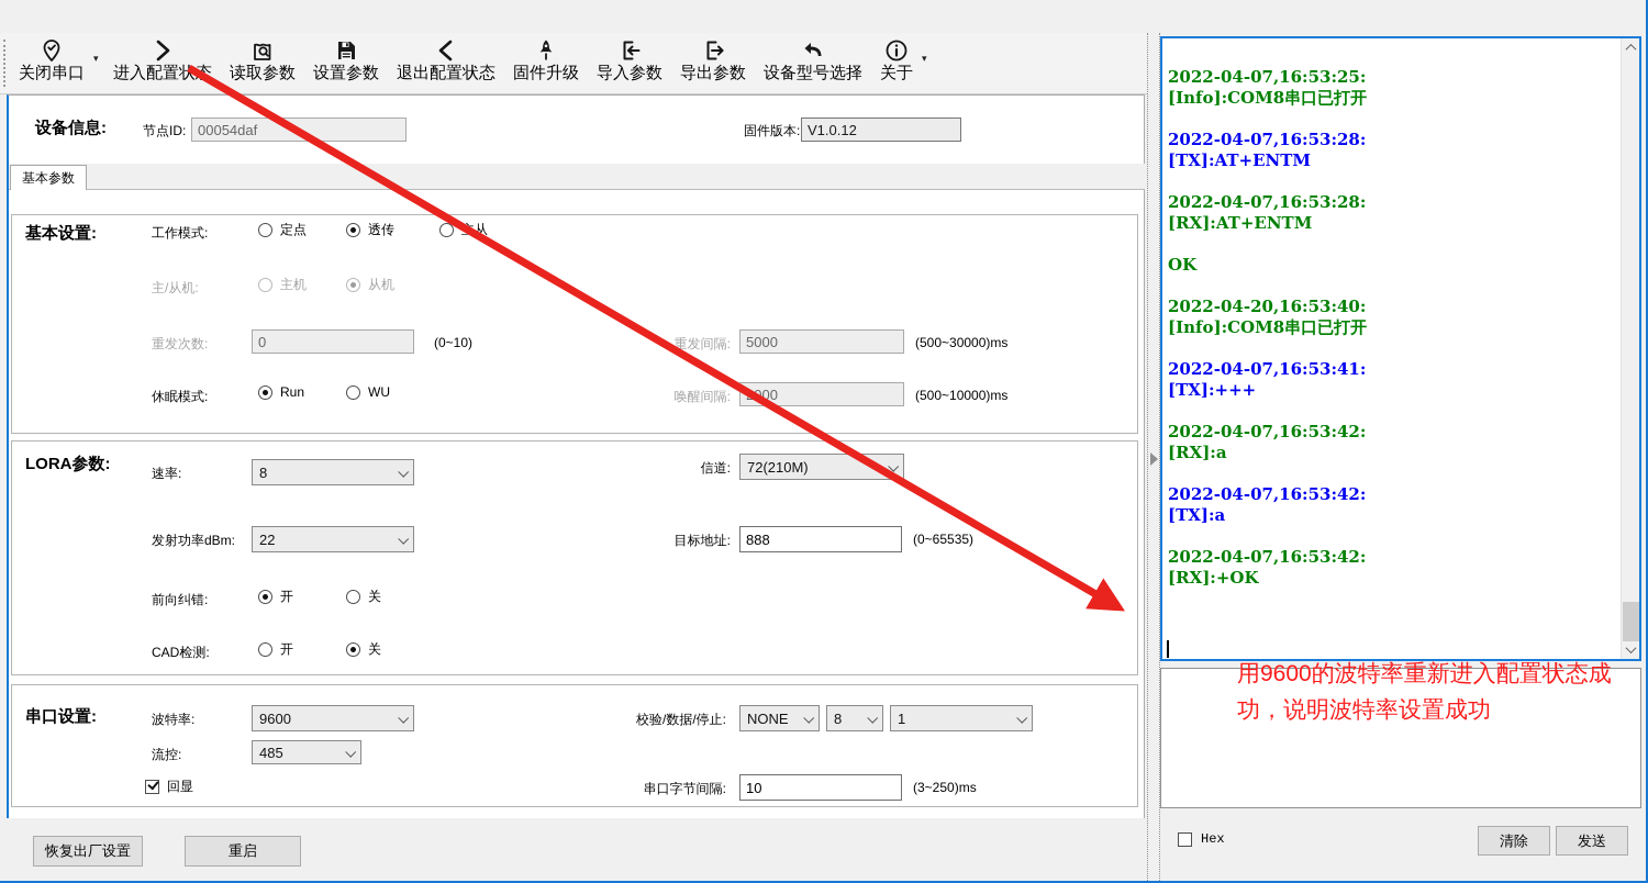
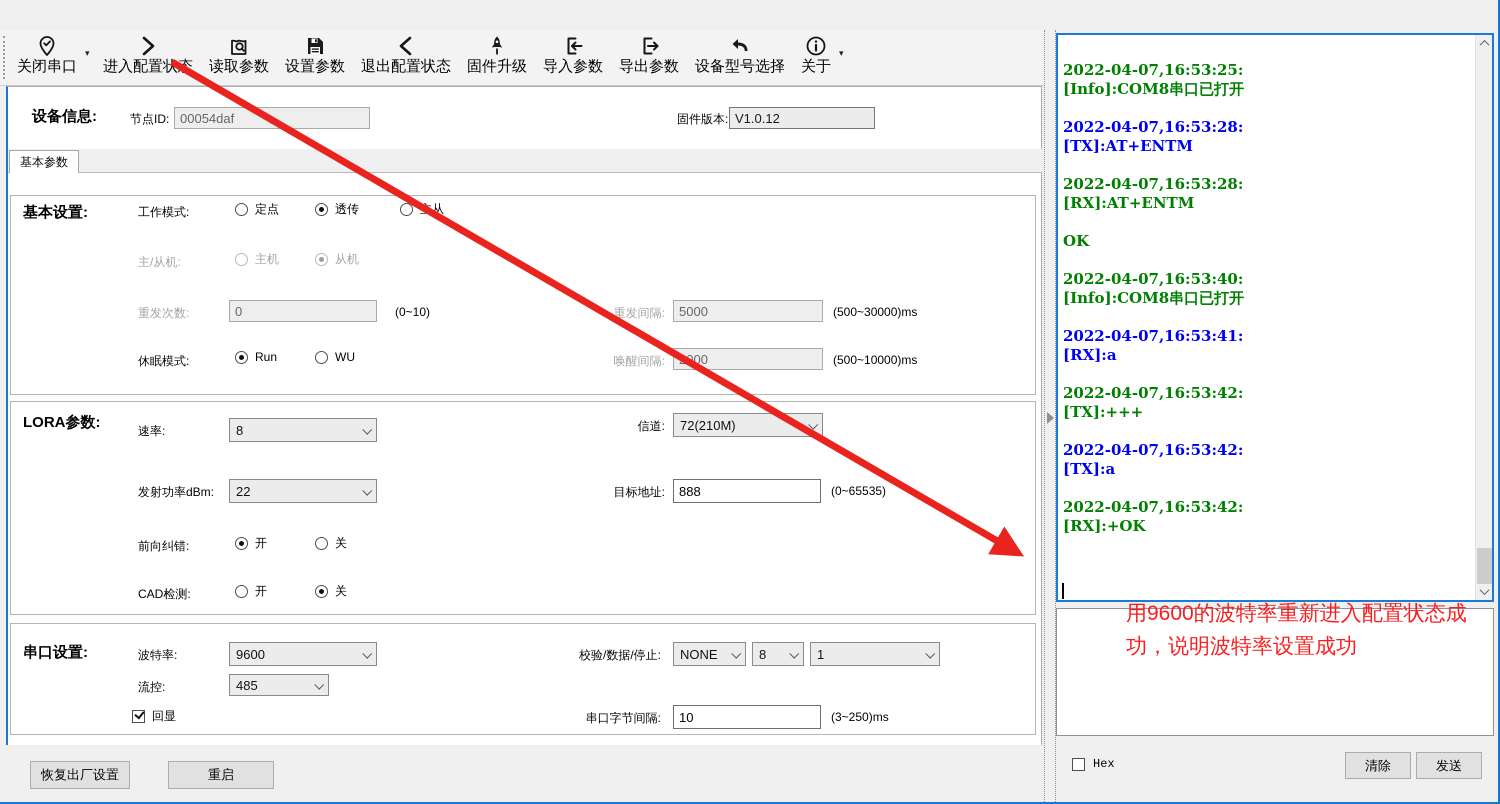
  关闭串口
  ▾
  进入配置状
  读取参数
  设置参数
  退出配置状态
  固件升级
  导入参数
  导出参数
  设备型号选择
  关于
  ▾
  设备信息:
  节点ID:
  00054daf
  固件版本:
  V1.0.12
  基本参数
  基本设置:
  工作模式:
  定点
  透传
  主/从机:
  主机
  从机
  重发次数:
  0
  (0~10)
  重发间隔:
  5000
  (500~30000)ms
  休眠模式:
  Run
  WU
  唤醒间隔:
  (500~10000)ms
  LORA参数:
  速率:
  8
  信道:
  72(210M)
  发射功率dBm:
  22
  目标地址:
  888
  (0~65535)
  前向纠错:
  开
  关
  CAD检测:
  开
  关
  串口设置:
  波特率:
  9600
  校验/数据/停止:
  NONE
  8
  1
  流控:
  485
  回显
  串口字节间隔:
  10
  (3~250)ms
  恢复出厂设置
  重启
  2022-04-07,16:53:25:
  [Info]:COM8串口已打开
  2022-04-07,16:53:28:
  [TX]:AT+ENTM
  2022-04-07,16:53:28:
  [RX]:AT+ENTM
  OK
- 2022-04-20,16:53:40:
+ 2022-04-07,16:53:40:
  [Info]:COM8串口已打开
  2022-04-07,16:53:41:
- [TX]:+++
+ [RX]:a
  2022-04-07,16:53:42:
- [RX]:a
+ [TX]:+++
  2022-04-07,16:53:42:
  [TX]:a
  2022-04-07,16:53:42:
  [RX]:+OK
  用9600的波特率重新进入配置状态成
  功，说明波特率设置成功
  Hex
  清除
  发送
